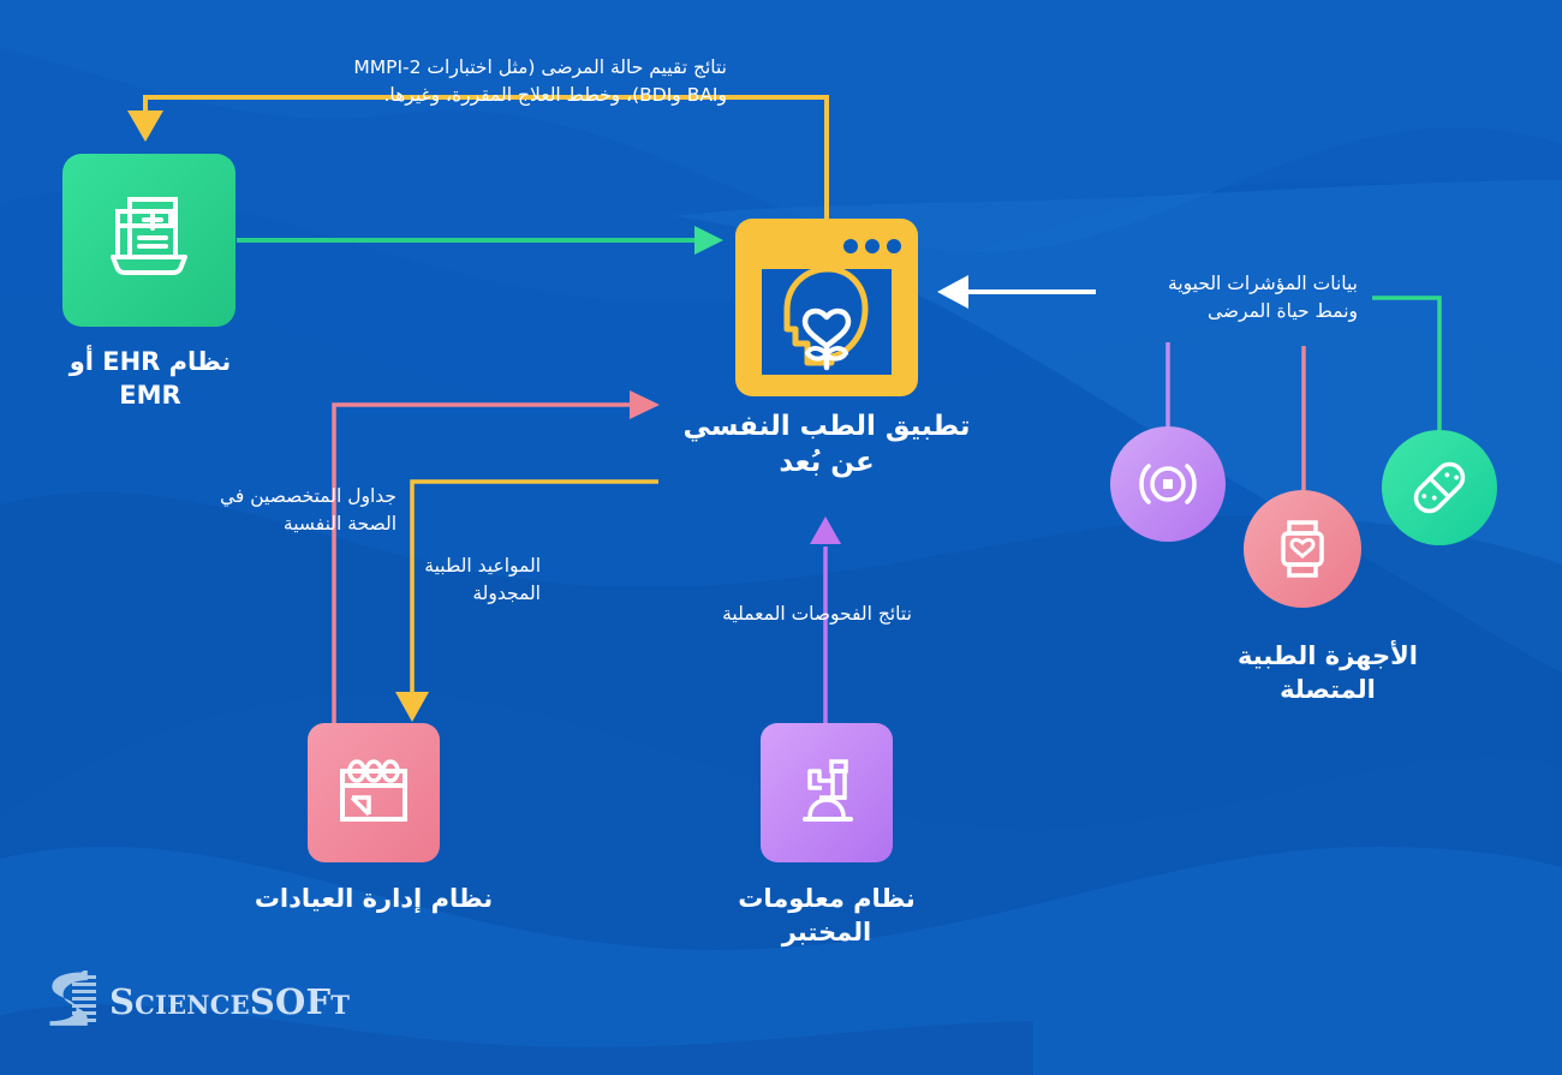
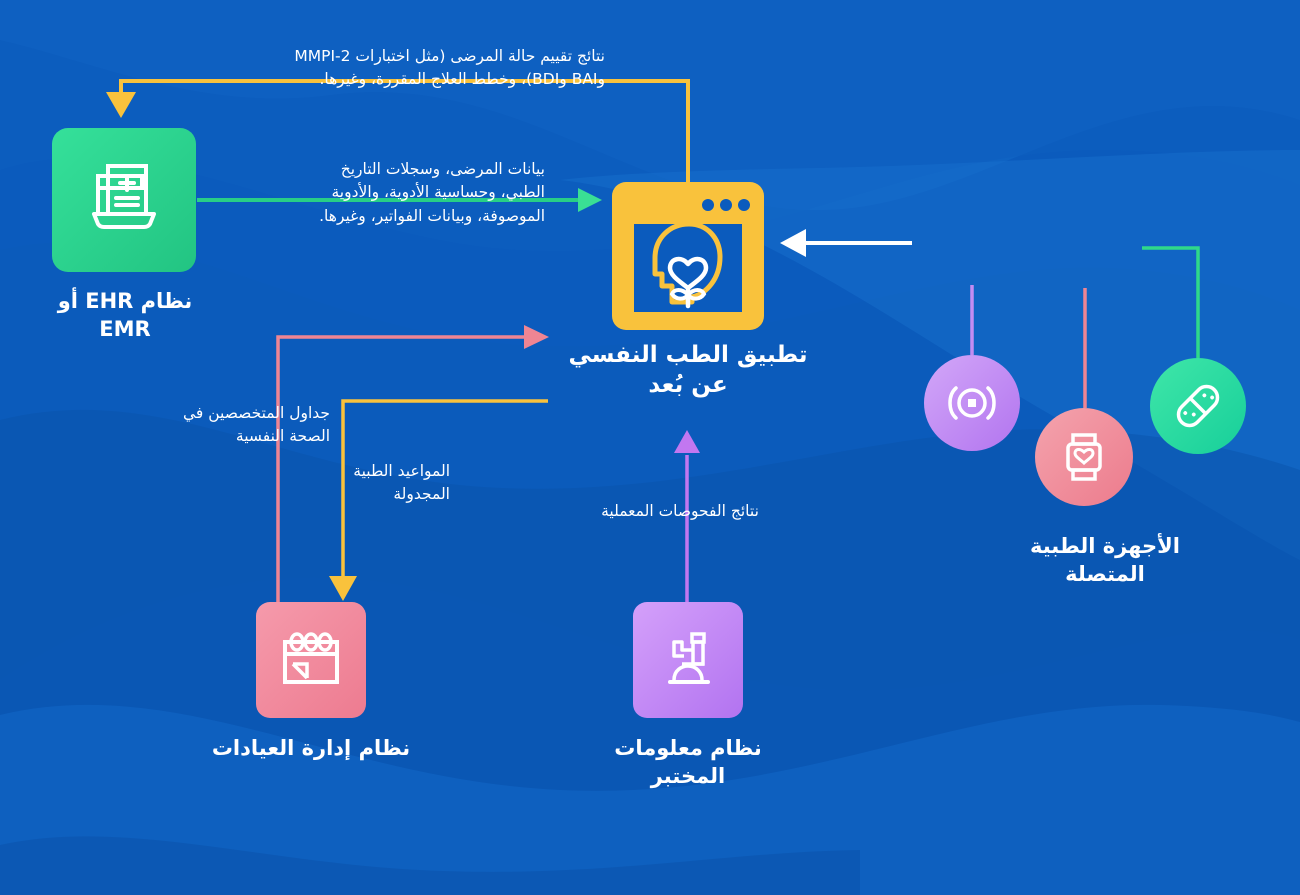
  نظام EHR أو
  EMR
  تطبيق الطب النفسي
  عن بُعد
  نظام إدارة العيادات
  نظام معلومات
  المختبر
  الأجهزة الطبية
  المتصلة
  نتائج تقييم حالة المرضى (مثل اختبارات MMPI-2
  وBAI وBDI)، وخطط العلاج المقررة، وغيرها.
+ بيانات المرضى، وسجلات التاريخ
+ الطبي، وحساسية الأدوية، والأدوية
+ الموصوفة، وبيانات الفواتير، وغيرها.
  جداول المتخصصين في
  الصحة النفسية
  المواعيد الطبية
  المجدولة
  نتائج الفحوصات المعملية
- بيانات المؤشرات الحيوية
- ونمط حياة المرضى
- SCIENCESOFT
